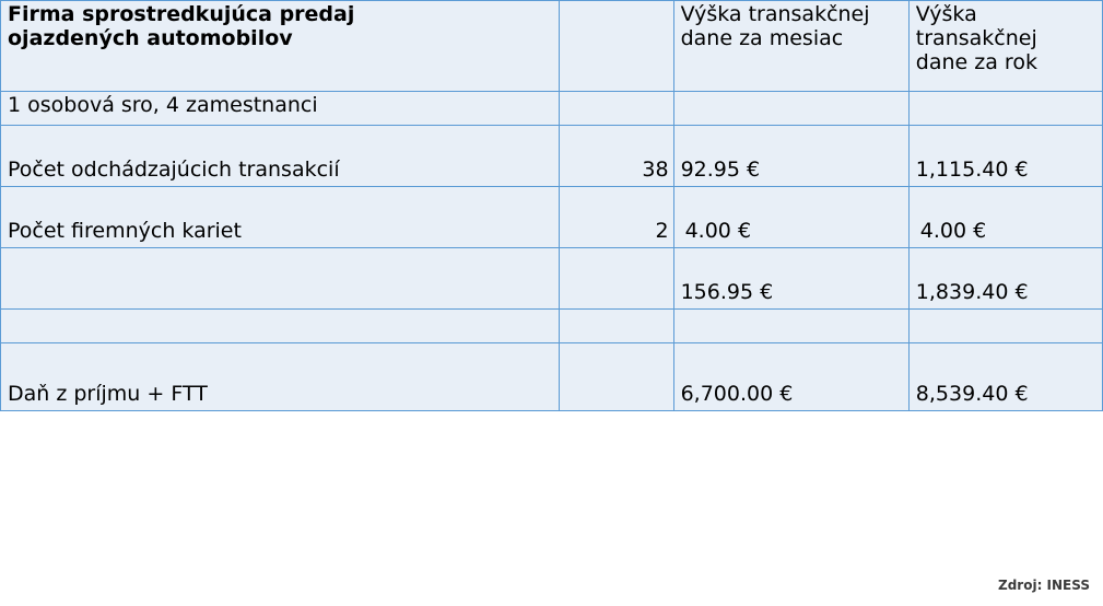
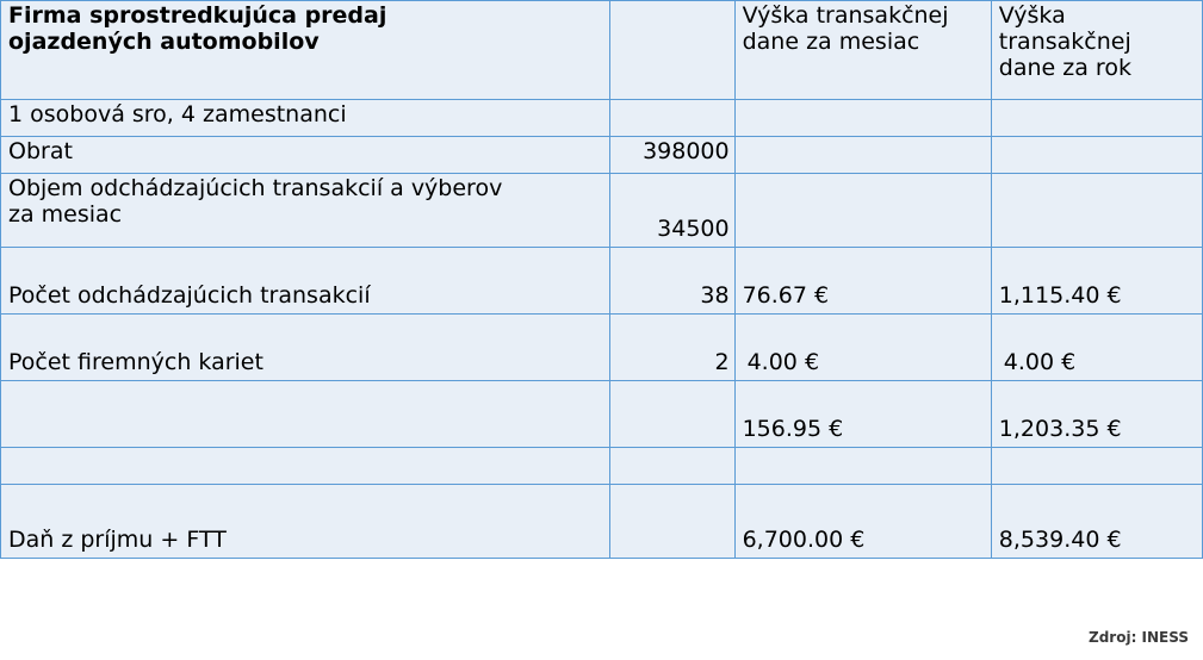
  Firma sprostredkujúca predaj ojazdených automobilov		Výška transakčnej dane za mesiac	Výška transakčnej dane za rok
  1 osobová sro, 4 zamestnanci
+ Obrat	398000
+ Objem odchádzajúcich transakcií a výberov za mesiac	34500
- Počet odchádzajúcich transakcií	38	92.95 €	1,115.40 €
+ Počet odchádzajúcich transakcií	38	76.67 €	1,115.40 €
  Počet firemných kariet	2	4.00 €	4.00 €
- 		156.95 €	1,839.40 €
+ 		156.95 €	1,203.35 €
  Daň z príjmu + FTT		6,700.00 €	8,539.40 €
  Zdroj: INESS
